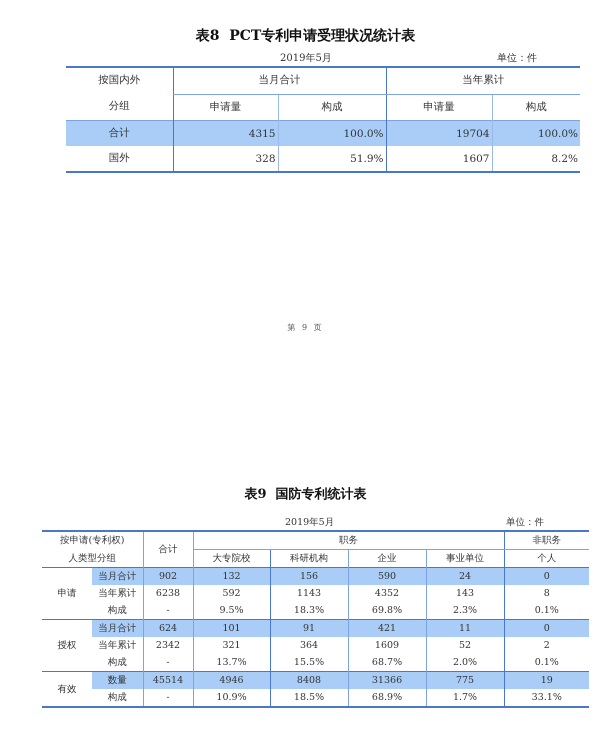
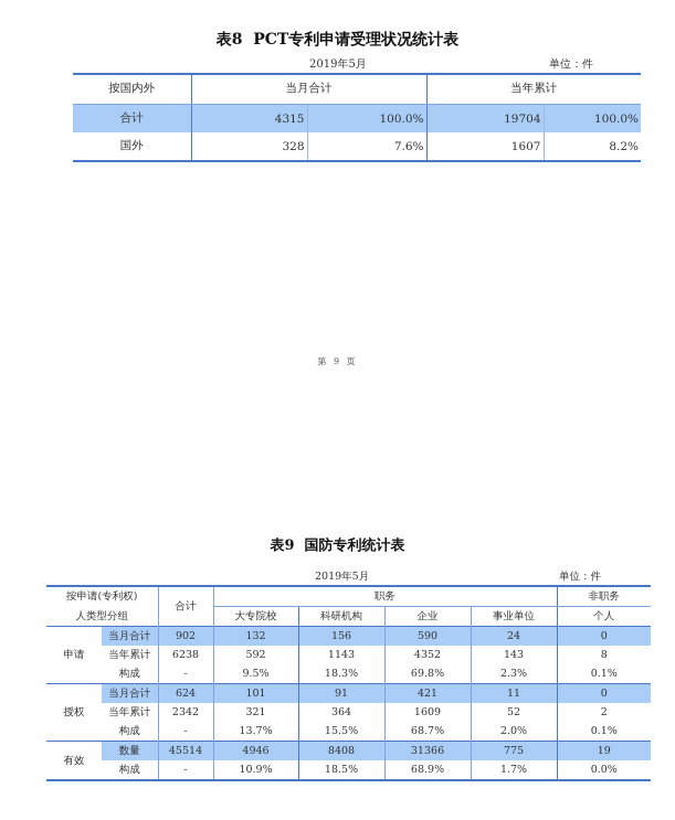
  表8 PCT专利申请受理状况统计表
  2019年5月
  单位：件
  按国内外	当月合计	当年累计
- 分组	申请量	构成	申请量	构成
  合计	4315	100.0%	19704	100.0%
- 国外	328	51.9%	1607	8.2%
+ 国外	328	7.6%	1607	8.2%
  第 9 页
  表9 国防专利统计表
  2019年5月
  单位：件
  按申请(专利权)	合计	职务	非职务
  人类型分组	大专院校	科研机构	企业	事业单位	个人
  申请	当月合计	902	132	156	590	24	0
  当年累计	6238	592	1143	4352	143	8
  构成	-	9.5%	18.3%	69.8%	2.3%	0.1%
  授权	当月合计	624	101	91	421	11	0
  当年累计	2342	321	364	1609	52	2
  构成	-	13.7%	15.5%	68.7%	2.0%	0.1%
  有效	数量	45514	4946	8408	31366	775	19
- 构成	-	10.9%	18.5%	68.9%	1.7%	33.1%
+ 构成	-	10.9%	18.5%	68.9%	1.7%	0.0%
